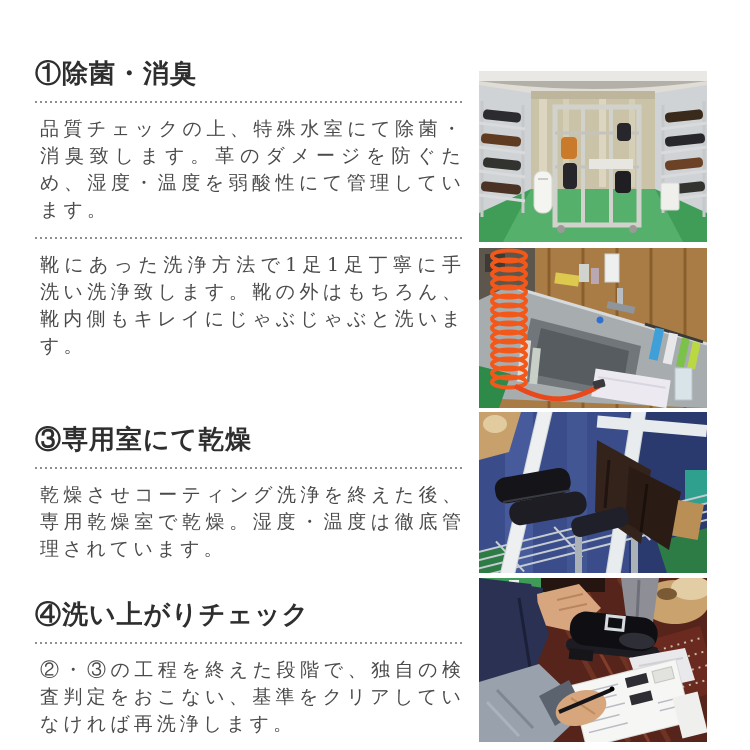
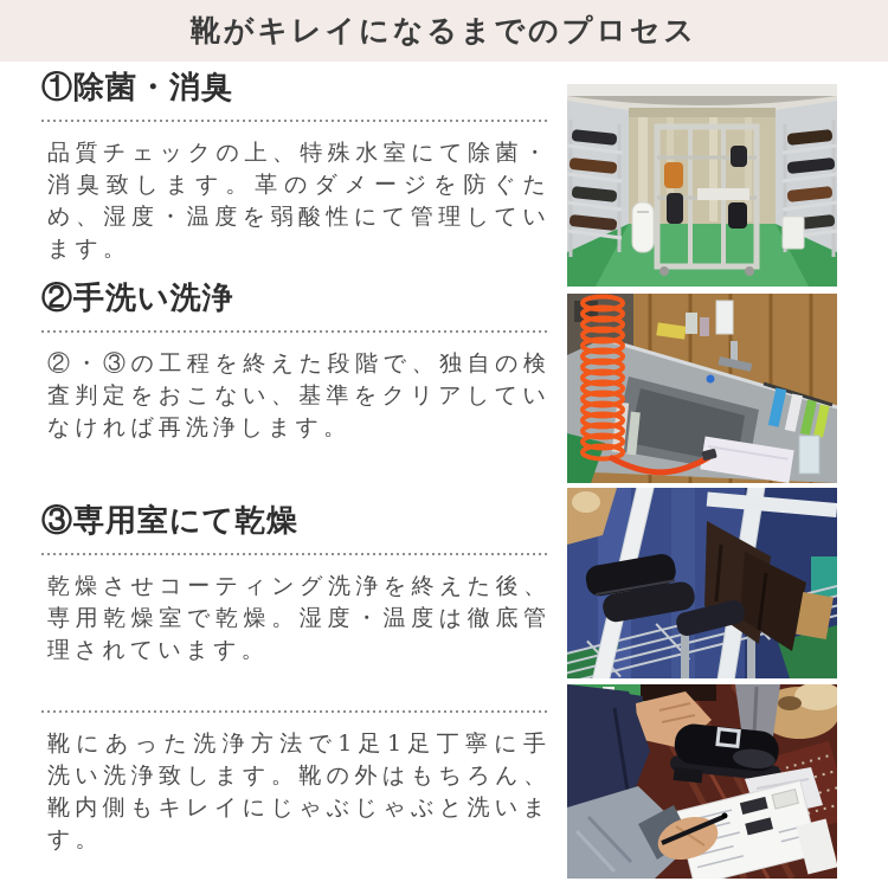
+ 靴がキレイになるまでのプロセス
  ①除菌・消臭
  品質チェックの上、特殊水室にて除菌・消臭致します。革のダメージを防ぐため、湿度・温度を弱酸性にて管理しています。
+ ②手洗い洗浄
- 靴にあった洗浄方法で1足1足丁寧に手洗い洗浄致します。靴の外はもちろん、靴内側もキレイにじゃぶじゃぶと洗います。
+ ②・③の工程を終えた段階で、独自の検査判定をおこない、基準をクリアしていなければ再洗浄します。
  ③専用室にて乾燥
  乾燥させコーティング洗浄を終えた後、専用乾燥室で乾燥。湿度・温度は徹底管理されています。
- ④洗い上がりチェック
- ②・③の工程を終えた段階で、独自の検査判定をおこない、基準をクリアしていなければ再洗浄します。
+ 靴にあった洗浄方法で1足1足丁寧に手洗い洗浄致します。靴の外はもちろん、靴内側もキレイにじゃぶじゃぶと洗います。
